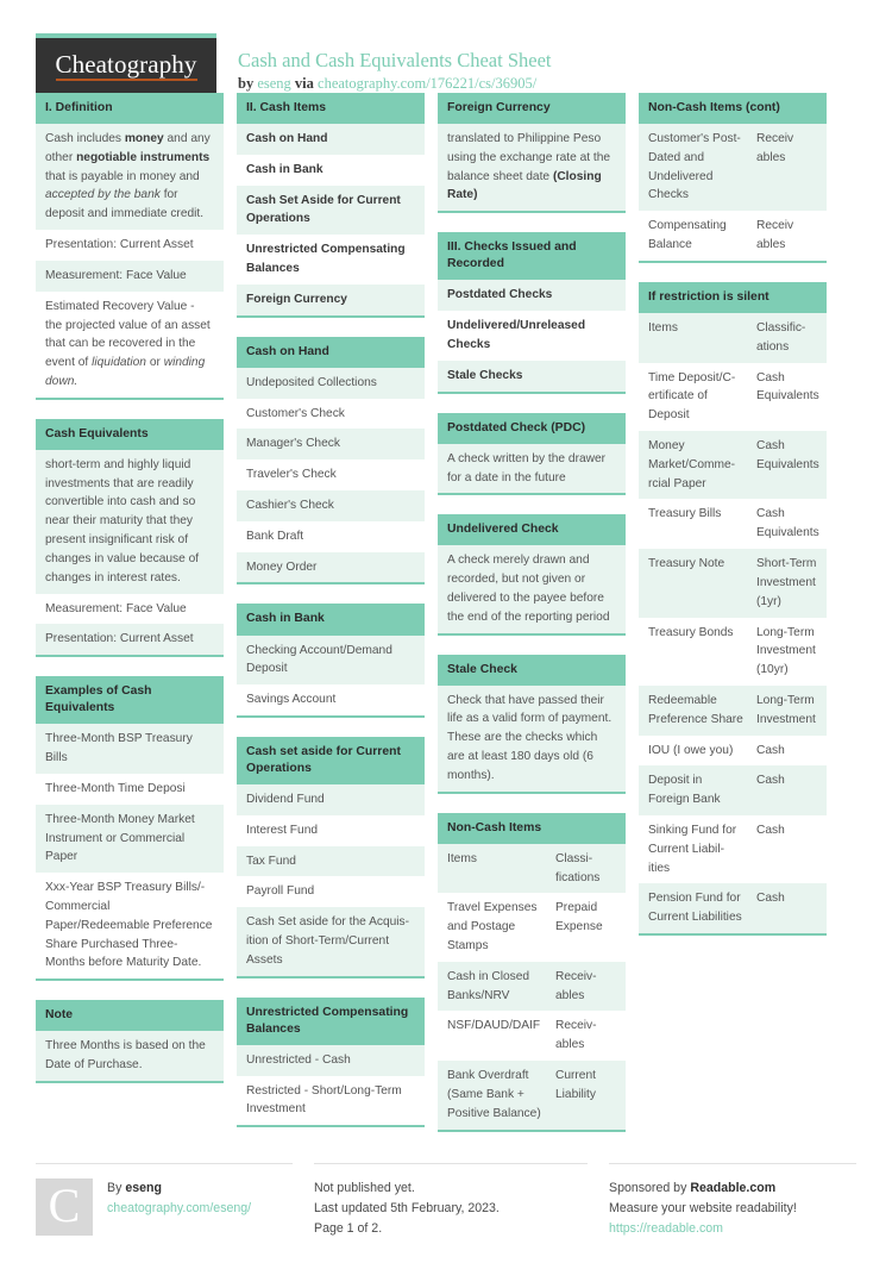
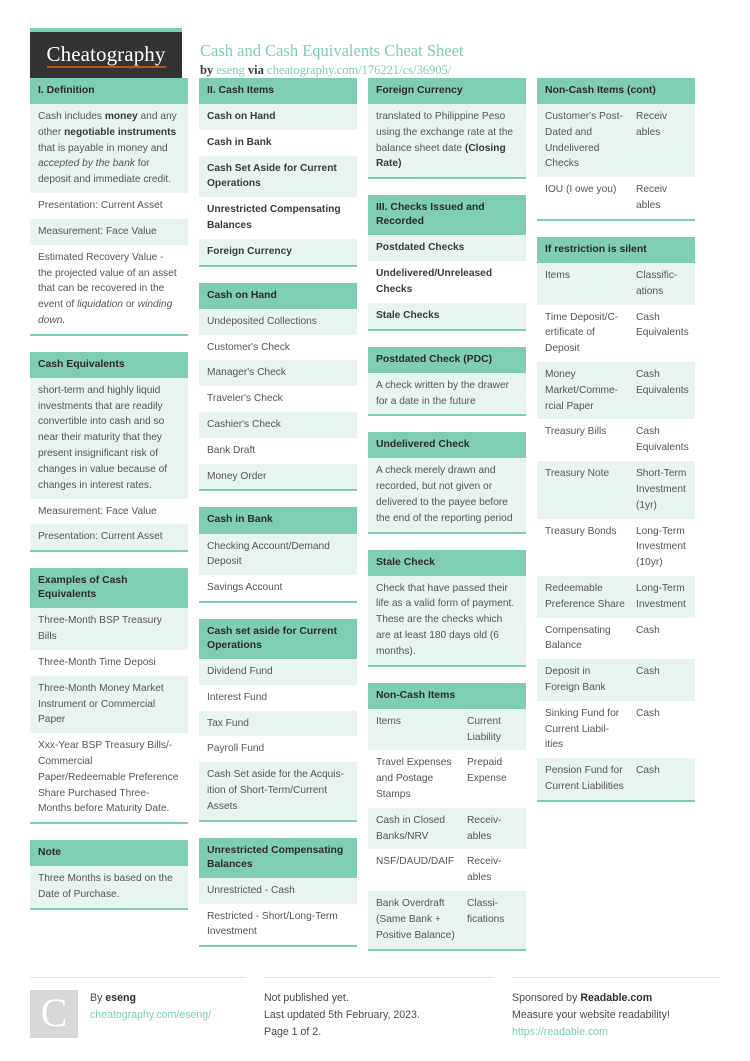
  Cheatography
  Cash and Cash Equivalents Cheat Sheet
  by eseng via cheatography.com/176221/cs/36905/
  I. Definition
  Cash includes money and any other negotiable instruments that is payable in money and accepted by the bank for deposit and immediate credit.
  Presentation: Current Asset
  Measurement: Face Value
  Estimated Recovery Value - the projected value of an asset that can be recovered in the event of liquidation or winding down.
  Cash Equivalents
  short-term and highly liquid investments that are readily convertible into cash and so near their maturity that they present insignificant risk of changes in value because of changes in interest rates.
  Measurement: Face Value
  Presentation: Current Asset
  Examples of Cash Equivalents
  Three-Month BSP Treasury Bills
  Three-Month Time Deposi
  Three-Month Money Market Instrument or Commercial Paper
  Xxx-Year BSP Treasury Bills/-Commercial Paper/Redeemable Preference Share Purchased Three-Months before Maturity Date.
  Note
  Three Months is based on the Date of Purchase.
  II. Cash Items
  Cash on Hand
  Cash in Bank
  Cash Set Aside for Current Operations
  Unrestricted Compensating Balances
  Foreign Currency
  Cash on Hand
  Undeposited Collections
  Customer's Check
  Manager's Check
  Traveler's Check
  Cashier's Check
  Bank Draft
  Money Order
  Cash in Bank
  Checking Account/Demand Deposit
  Savings Account
  Cash set aside for Current Operations
  Dividend Fund
  Interest Fund
  Tax Fund
  Payroll Fund
  Cash Set aside for the Acquis-ition of Short-Term/Current Assets
  Unrestricted Compensating Balances
  Unrestricted - Cash
  Restricted - Short/Long-Term Investment
  Foreign Currency
  translated to Philippine Peso using the exchange rate at the balance sheet date (Closing Rate)
  III. Checks Issued and Recorded
  Postdated Checks
  Undelivered/Unreleased Checks
  Stale Checks
  Postdated Check (PDC)
  A check written by the drawer for a date in the future
  Undelivered Check
  A check merely drawn and recorded, but not given or delivered to the payee before the end of the reporting period
  Stale Check
  Check that have passed their life as a valid form of payment. These are the checks which are at least 180 days old (6 months).
  Non-Cash Items
  Items
- Classi-fications
+ Current Liability
  Travel Expenses and Postage Stamps
  Prepaid Expense
  Cash in Closed Banks/NRV
  Receiv-ables
  NSF/DAUD/DAIF
  Receiv-ables
  Bank Overdraft (Same Bank + Positive Balance)
- Current Liability
+ Classi-fications
  Non-Cash Items (cont)
  Customer's Post-Dated and Undelivered Checks
  Receiv ables
- Compensating Balance
+ IOU (I owe you)
  Receiv ables
  If restriction is silent
  Items
  Classific-ations
  Time Deposit/C-ertificate of Deposit
  Cash Equivalents
  Money Market/Comme-rcial Paper
  Cash Equivalents
  Treasury Bills
  Cash Equivalents
  Treasury Note
  Short-Term Investment (1yr)
  Treasury Bonds
  Long-Term Investment (10yr)
  Redeemable Preference Share
  Long-Term Investment
- IOU (I owe you)
+ Compensating Balance
  Cash
  Deposit in Foreign Bank
  Cash
  Sinking Fund for Current Liabil-ities
  Cash
  Pension Fund for Current Liabilities
  Cash
  C
  By eseng
  cheatography.com/eseng/
  Not published yet.
  Last updated 5th February, 2023.
  Page 1 of 2.
  Sponsored by Readable.com
  Measure your website readability!
  https://readable.com
